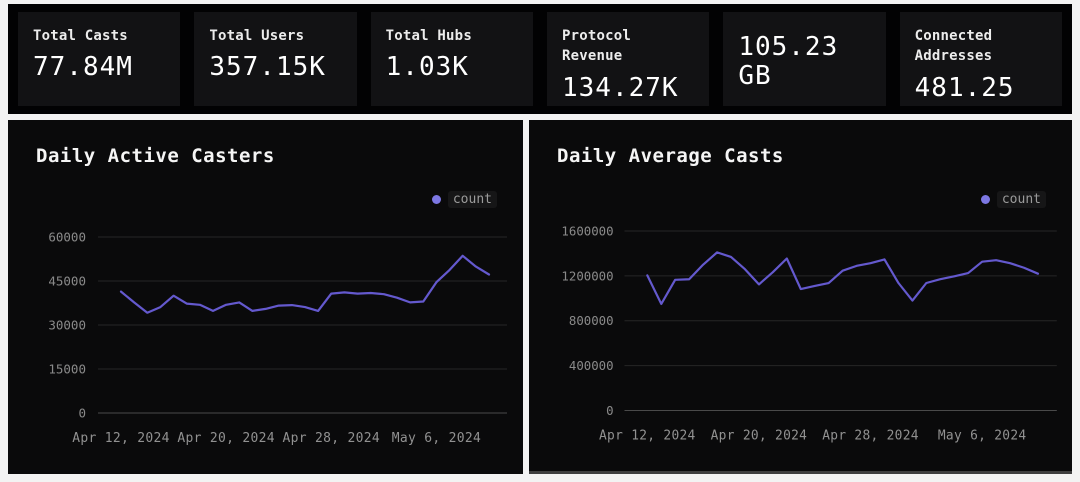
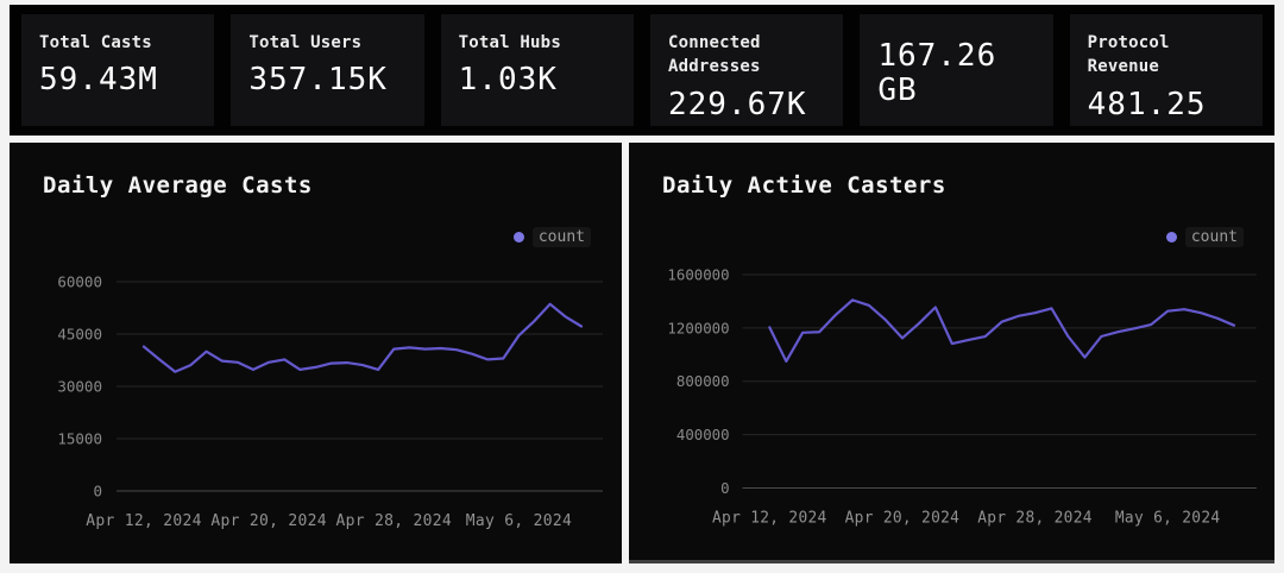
  Total Casts
- 77.84M
+ 59.43M
  Total Users
  357.15K
  Total Hubs
  1.03K
- Protocol Revenue
+ Connected Addresses
- 134.27K
+ 229.67K
- 105.23 GB
+ 167.26 GB
- Connected Addresses
+ Protocol Revenue
- Daily Active Casters
+ Daily Average Casts
  count
  0
  15000
  30000
  45000
  60000
  Apr 12, 2024
  Apr 20, 2024
  Apr 28, 2024
  May 6, 2024
- Daily Average Casts
+ Daily Active Casters
  count
  0
  400000
  800000
  1200000
  1600000
  Apr 12, 2024
  Apr 20, 2024
  Apr 28, 2024
  May 6, 2024
